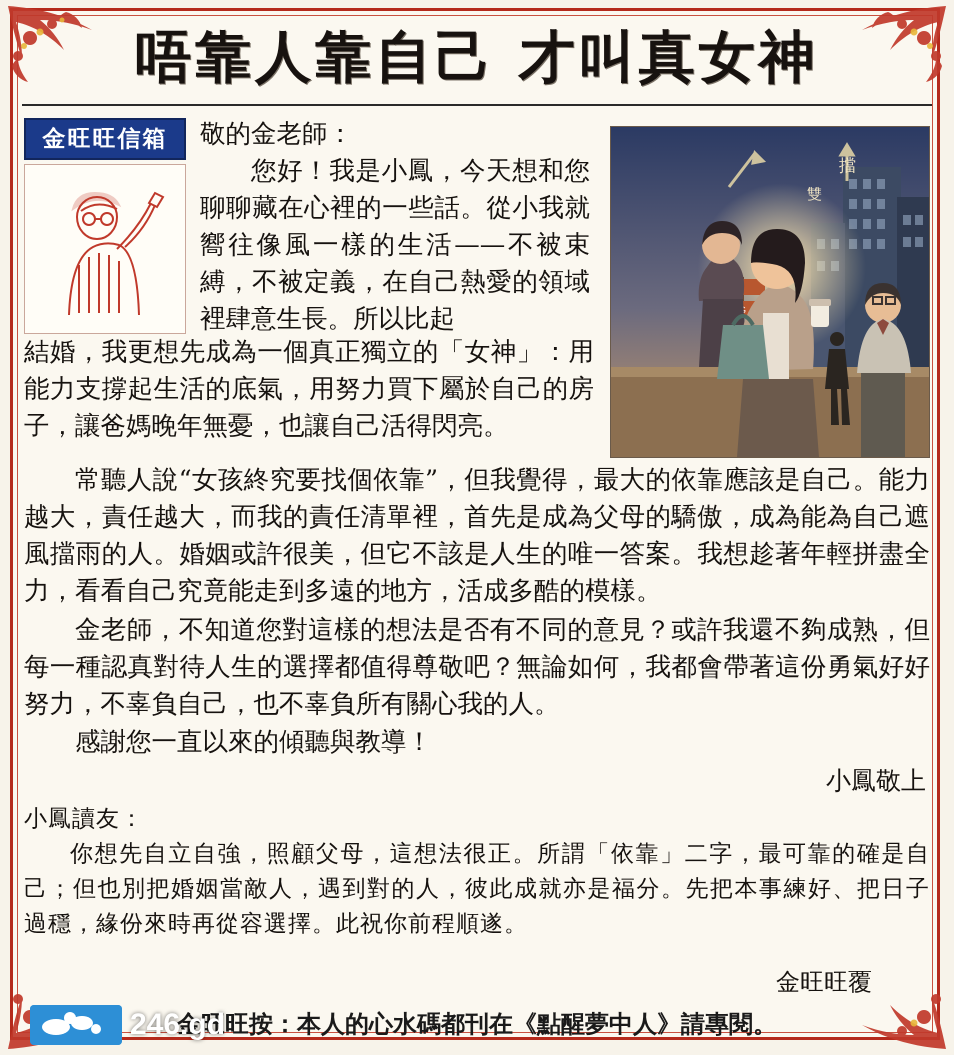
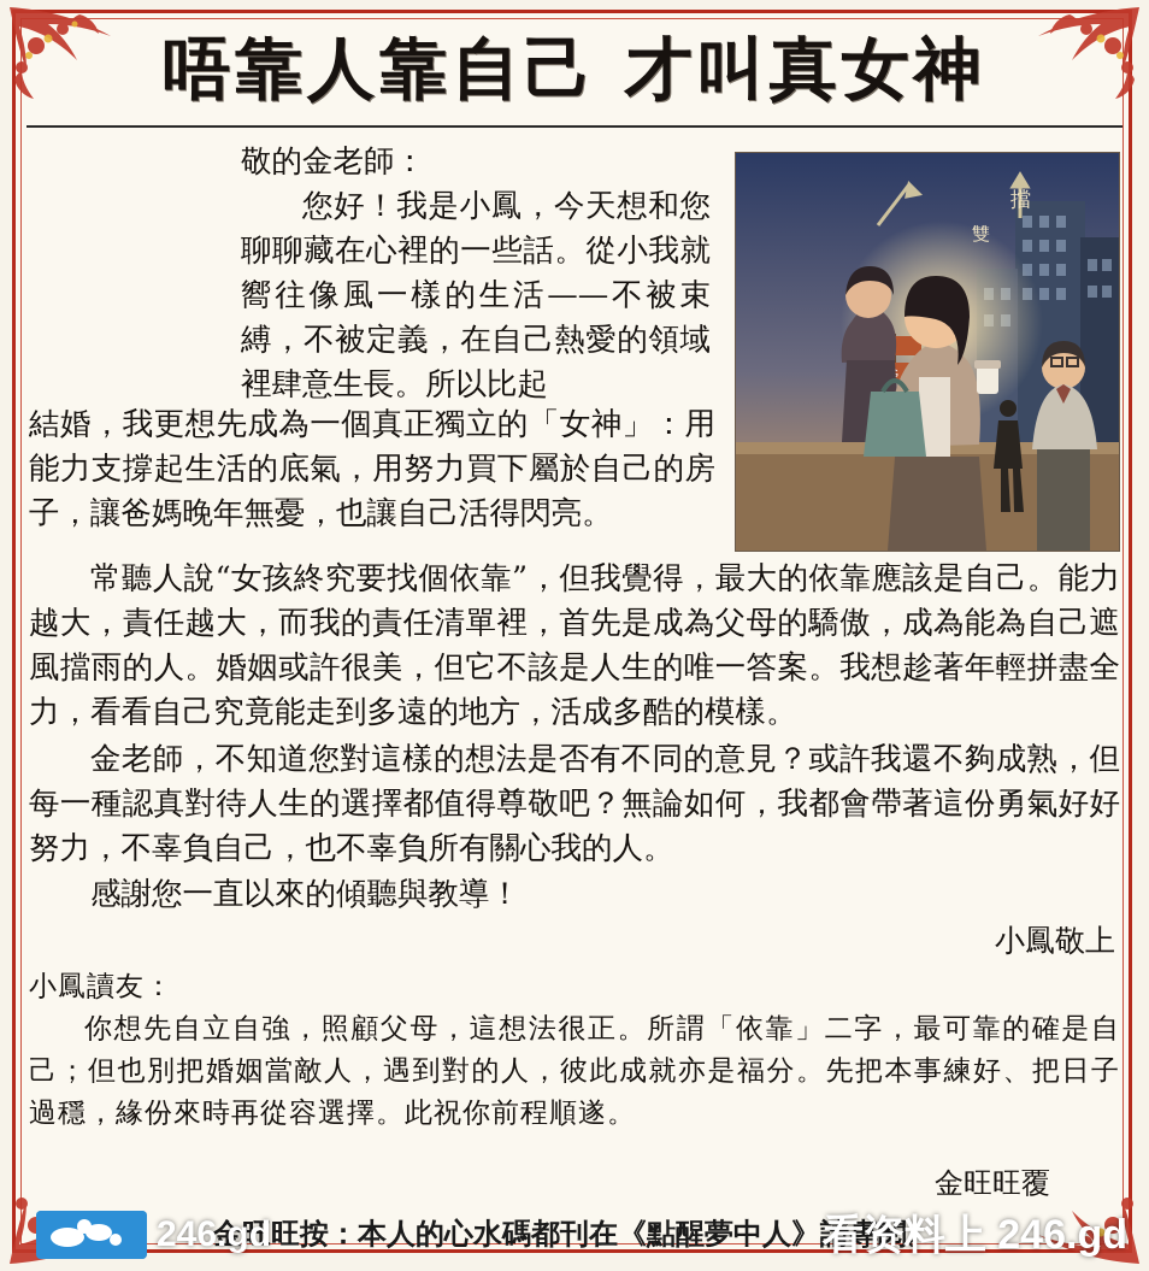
  唔靠人靠自己 才叫真女神
- 金旺旺信箱
  擋
  雙
  敬的金老師：
  您好！我是小鳳，今天想和您聊聊藏在心裡的一些話。從小我就嚮往像風一樣的生活——不被束縛，不被定義，在自己熱愛的領域裡肆意生長。所以比起
  結婚，我更想先成為一個真正獨立的「女神」：用能力支撐起生活的底氣，用努力買下屬於自己的房子，讓爸媽晚年無憂，也讓自己活得閃亮。
  常聽人說“女孩終究要找個依靠”，但我覺得，最大的依靠應該是自己。能力越大，責任越大，而我的責任清單裡，首先是成為父母的驕傲，成為能為自己遮風擋雨的人。婚姻或許很美，但它不該是人生的唯一答案。我想趁著年輕拼盡全力，看看自己究竟能走到多遠的地方，活成多酷的模樣。
  金老師，不知道您對這樣的想法是否有不同的意見？或許我還不夠成熟，但每一種認真對待人生的選擇都值得尊敬吧？無論如何，我都會帶著這份勇氣好好努力，不辜負自己，也不辜負所有關心我的人。
  感謝您一直以來的傾聽與教導！
  小鳳敬上
  小鳳讀友：
  你想先自立自強，照顧父母，這想法很正。所謂「依靠」二字，最可靠的確是自己；但也別把婚姻當敵人，遇到對的人，彼此成就亦是福分。先把本事練好、把日子過穩，緣份來時再從容選擇。此祝你前程順遂。
  金旺旺覆
  金旺旺按：本人的心水碼都刊在《點醒夢中人》請專閱。
  246.gd
+ 看资料上 246.gd
